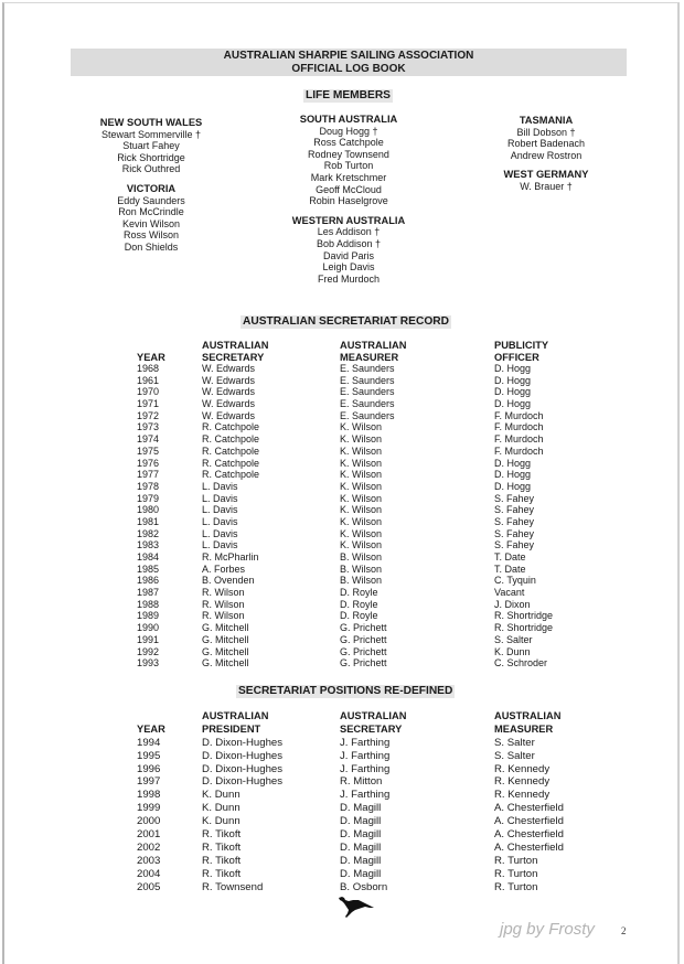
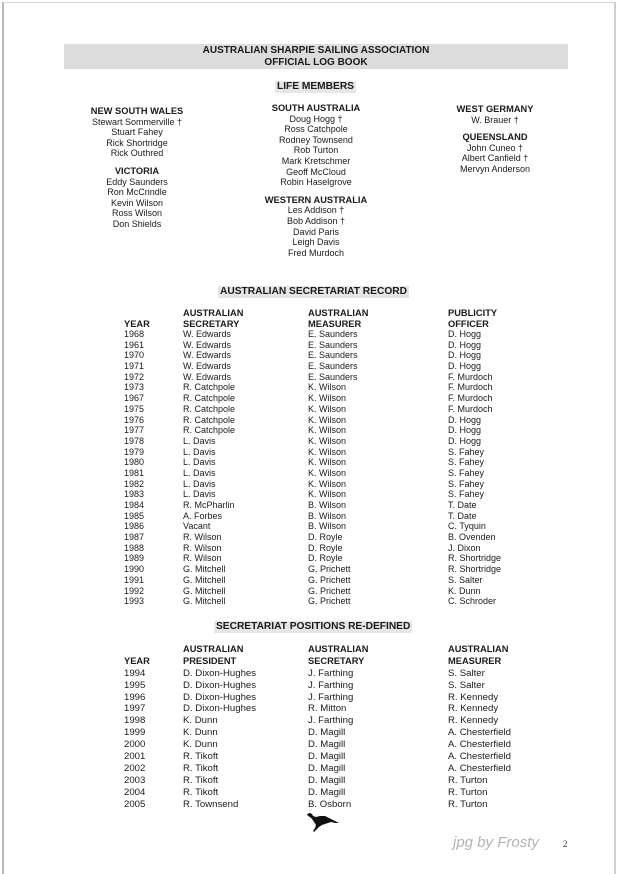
  AUSTRALIAN SHARPIE SAILING ASSOCIATION
  OFFICIAL LOG BOOK
  LIFE MEMBERS
  NEW SOUTH WALES
  Stewart Sommerville †
  Stuart Fahey
  Rick Shortridge
  Rick Outhred
  VICTORIA
  Eddy Saunders
  Ron McCrindle
  Kevin Wilson
  Ross Wilson
  Don Shields
  SOUTH AUSTRALIA
  Doug Hogg †
  Ross Catchpole
  Rodney Townsend
  Rob Turton
  Mark Kretschmer
  Geoff McCloud
  Robin Haselgrove
  WESTERN AUSTRALIA
  Les Addison †
  Bob Addison †
  David Paris
  Leigh Davis
  Fred Murdoch
- TASMANIA
- Bill Dobson †
- Robert Badenach
- Andrew Rostron
  WEST GERMANY
  W. Brauer †
+ QUEENSLAND
+ John Cuneo †
+ Albert Canfield †
+ Mervyn Anderson
  AUSTRALIAN SECRETARIAT RECORD
  YEAR
  AUSTRALIAN
  SECRETARY
  AUSTRALIAN
  MEASURER
  PUBLICITY
  OFFICER
  1968
  W. Edwards
  E. Saunders
  D. Hogg
  1961
  W. Edwards
  E. Saunders
  D. Hogg
  1970
  W. Edwards
  E. Saunders
  D. Hogg
  1971
  W. Edwards
  E. Saunders
  D. Hogg
  1972
  W. Edwards
  E. Saunders
  F. Murdoch
  1973
  R. Catchpole
  K. Wilson
  F. Murdoch
- 1974
+ 1967
  R. Catchpole
  K. Wilson
  F. Murdoch
  1975
  R. Catchpole
  K. Wilson
  F. Murdoch
  1976
  R. Catchpole
  K. Wilson
  D. Hogg
  1977
  R. Catchpole
  K. Wilson
  D. Hogg
  1978
  L. Davis
  K. Wilson
  D. Hogg
  1979
  L. Davis
  K. Wilson
  S. Fahey
  1980
  L. Davis
  K. Wilson
  S. Fahey
  1981
  L. Davis
  K. Wilson
  S. Fahey
  1982
  L. Davis
  K. Wilson
  S. Fahey
  1983
  L. Davis
  K. Wilson
  S. Fahey
  1984
  R. McPharlin
  B. Wilson
  T. Date
  1985
  A. Forbes
  B. Wilson
  T. Date
  1986
- B. Ovenden
+ Vacant
  B. Wilson
  C. Tyquin
  1987
  R. Wilson
  D. Royle
- Vacant
+ B. Ovenden
  1988
  R. Wilson
  D. Royle
  J. Dixon
  1989
  R. Wilson
  D. Royle
  R. Shortridge
  1990
  G. Mitchell
  G. Prichett
  R. Shortridge
  1991
  G. Mitchell
  G. Prichett
  S. Salter
  1992
  G. Mitchell
  G. Prichett
  K. Dunn
  1993
  G. Mitchell
  G. Prichett
  C. Schroder
  SECRETARIAT POSITIONS RE-DEFINED
  YEAR
  AUSTRALIAN
  PRESIDENT
  AUSTRALIAN
  SECRETARY
  AUSTRALIAN
  MEASURER
  1994
  D. Dixon-Hughes
  J. Farthing
  S. Salter
  1995
  D. Dixon-Hughes
  J. Farthing
  S. Salter
  1996
  D. Dixon-Hughes
  J. Farthing
  R. Kennedy
  1997
  D. Dixon-Hughes
  R. Mitton
  R. Kennedy
  1998
  K. Dunn
  J. Farthing
  R. Kennedy
  1999
  K. Dunn
  D. Magill
  A. Chesterfield
  2000
  K. Dunn
  D. Magill
  A. Chesterfield
  2001
  R. Tikoft
  D. Magill
  A. Chesterfield
  2002
  R. Tikoft
  D. Magill
  A. Chesterfield
  2003
  R. Tikoft
  D. Magill
  R. Turton
  2004
  R. Tikoft
  D. Magill
  R. Turton
  2005
  R. Townsend
  B. Osborn
  R. Turton
  jpg by Frosty
  2
